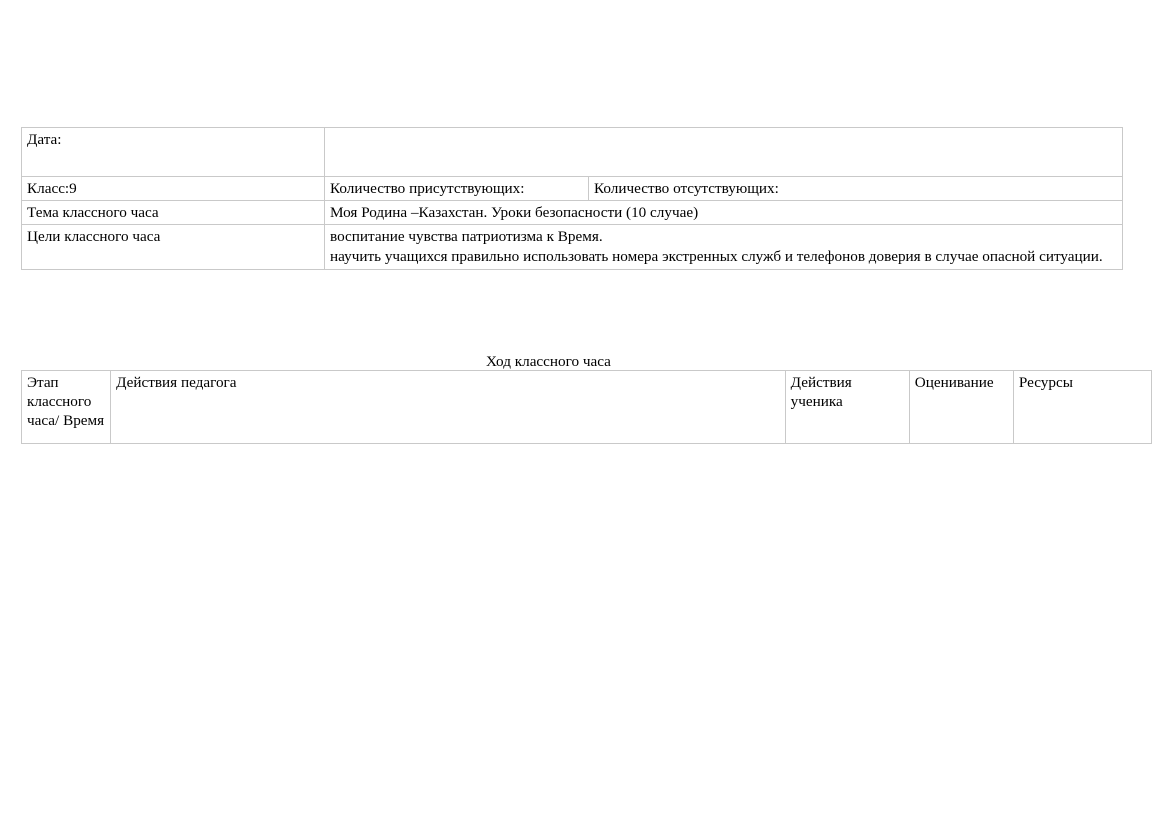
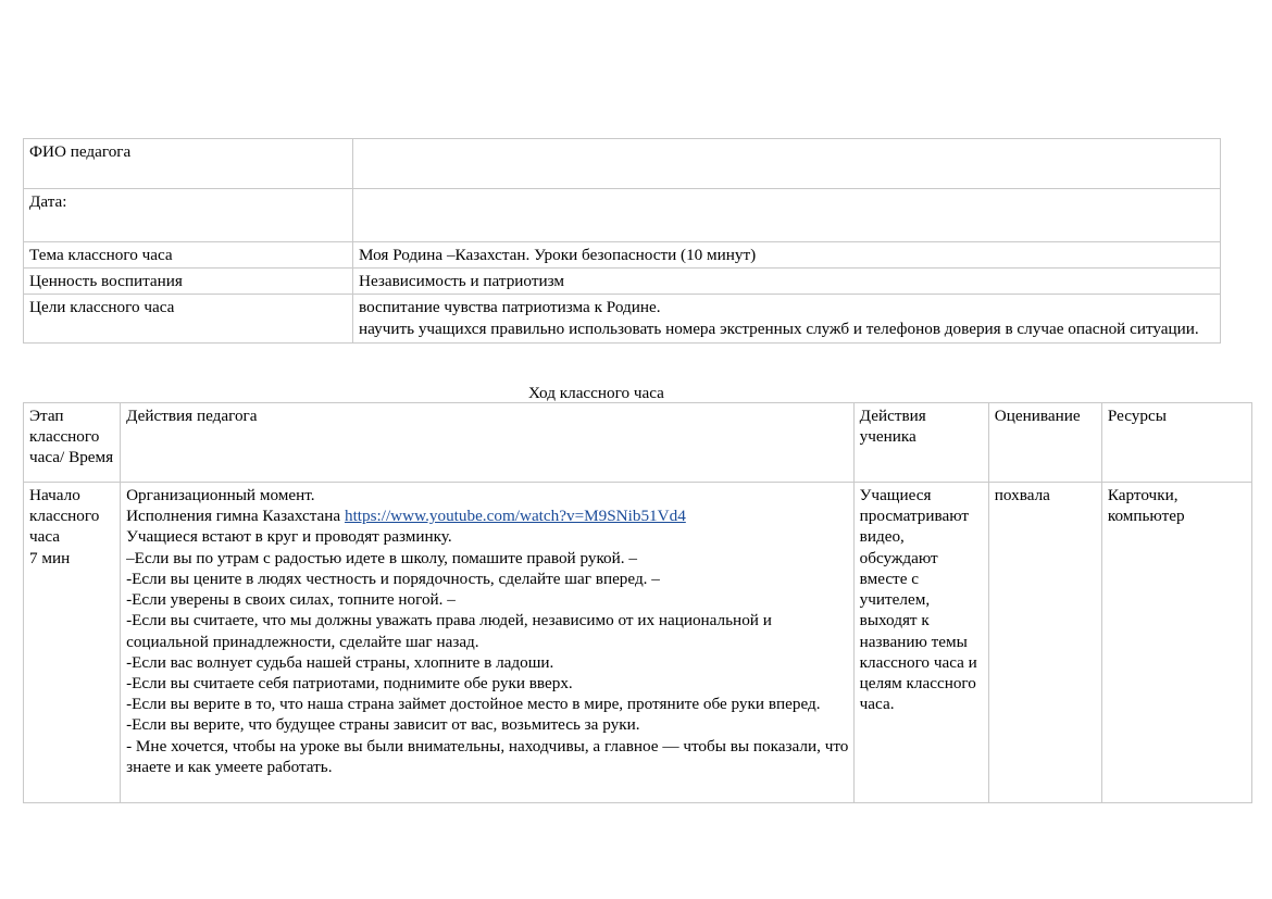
+ ФИО педагога
  Дата:
- Класс:9	Количество присутствующих:	Количество отсутствующих:
- Тема классного часа	Моя Родина –Казахстан. Уроки безопасности (10 случае)
+ Тема классного часа	Моя Родина –Казахстан. Уроки безопасности (10 минут)
+ Ценность воспитания	Независимость и патриотизм
- Цели классного часа	воспитание чувства патриотизма к Время. научить учащихся правильно использовать номера экстренных служб и телефонов доверия в случае опасной ситуации.
+ Цели классного часа	воспитание чувства патриотизма к Родине. научить учащихся правильно использовать номера экстренных служб и телефонов доверия в случае опасной ситуации.
  Ход классного часа
  Этап классного часа/ Время	Действия педагога	Действия ученика	Оценивание	Ресурсы
+ Начало классного часа 7 мин	Организационный момент. Исполнения гимна Казахстана https://www.youtube.com/watch?v=M9SNib51Vd4 Учащиеся встают в круг и проводят разминку. –Если вы по утрам с радостью идете в школу, помашите правой рукой. – -Если вы цените в людях честность и порядочность, сделайте шаг вперед. – -Если уверены в своих силах, топните ногой. – -Если вы считаете, что мы должны уважать права людей, независимо от их национальной и социальной принадлежности, сделайте шаг назад. -Если вас волнует судьба нашей страны, хлопните в ладоши. -Если вы считаете себя патриотами, поднимите обе руки вверх. -Если вы верите в то, что наша страна займет достойное место в мире, протяните обе руки вперед. -Если вы верите, что будущее страны зависит от вас, возьмитесь за руки. - Мне хочется, чтобы на уроке вы были внимательны, находчивы, а главное — чтобы вы показали, что знаете и как умеете работать.	Учащиеся просматривают видео, обсуждают вместе с учителем, выходят к названию темы классного часа и целям классного часа.	похвала	Карточки, компьютер
